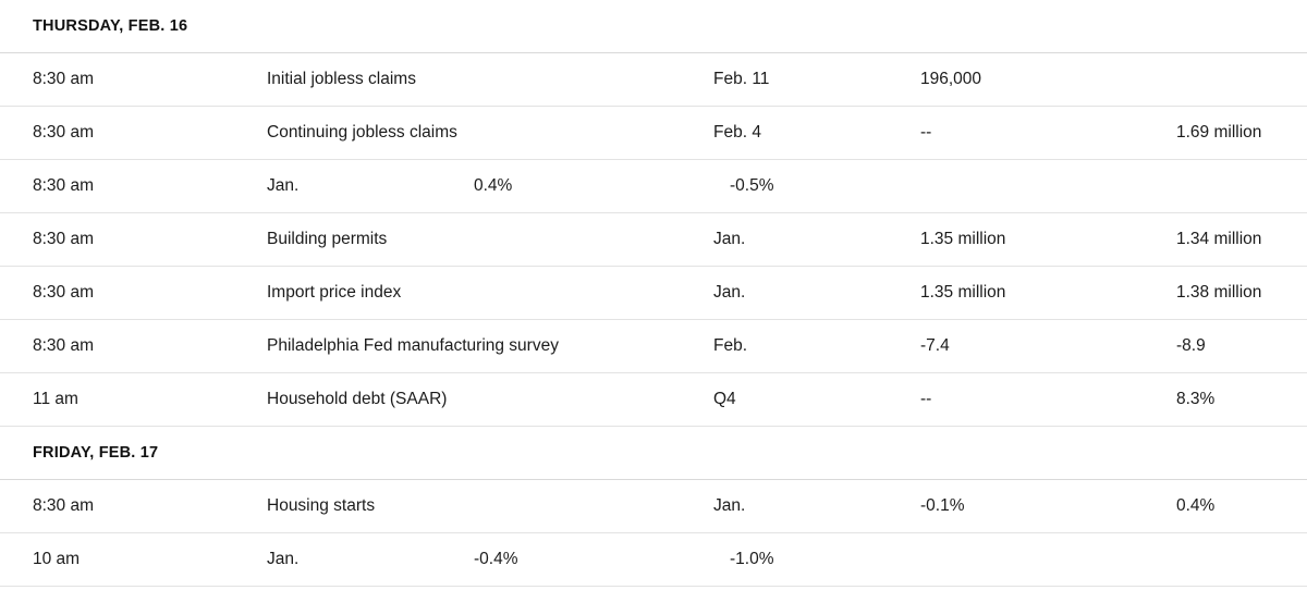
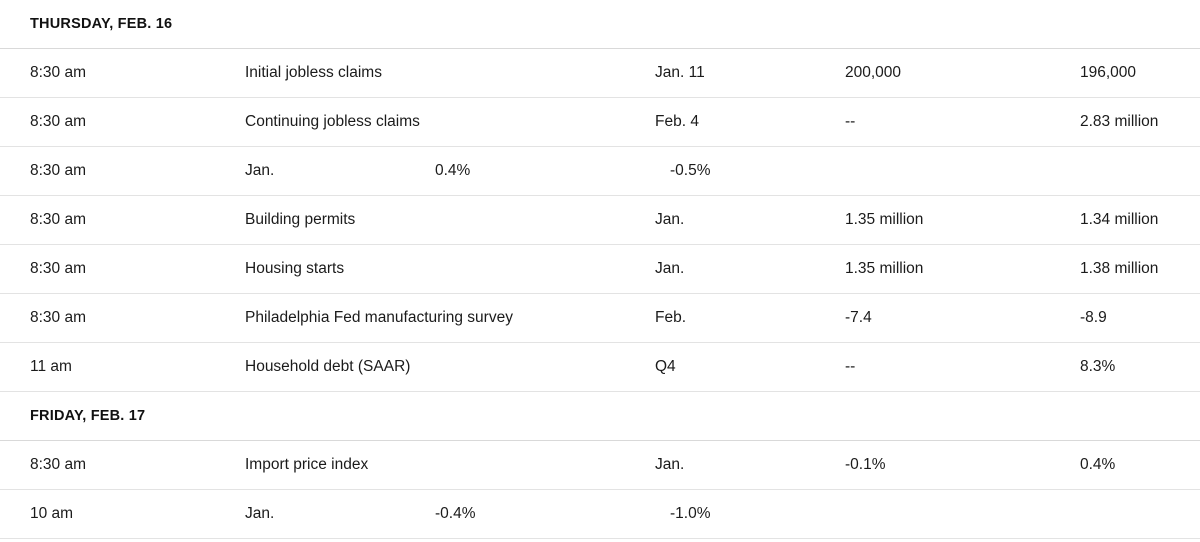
  THURSDAY, FEB. 16
  8:30 am
  Initial jobless claims
- Feb. 11
+ Jan. 11
+ 200,000
  196,000
  8:30 am
  Continuing jobless claims
  Feb. 4
  --
- 1.69 million
+ 2.83 million
  8:30 am
  Jan.
  0.4%
  -0.5%
  8:30 am
  Building permits
  Jan.
  1.35 million
  1.34 million
  8:30 am
- Import price index
+ Housing starts
  Jan.
  1.35 million
  1.38 million
  8:30 am
  Philadelphia Fed manufacturing survey
  Feb.
  -7.4
  -8.9
  11 am
  Household debt (SAAR)
  Q4
  --
  8.3%
  FRIDAY, FEB. 17
  8:30 am
- Housing starts
+ Import price index
  Jan.
  -0.1%
  0.4%
  10 am
  Jan.
  -0.4%
  -1.0%
